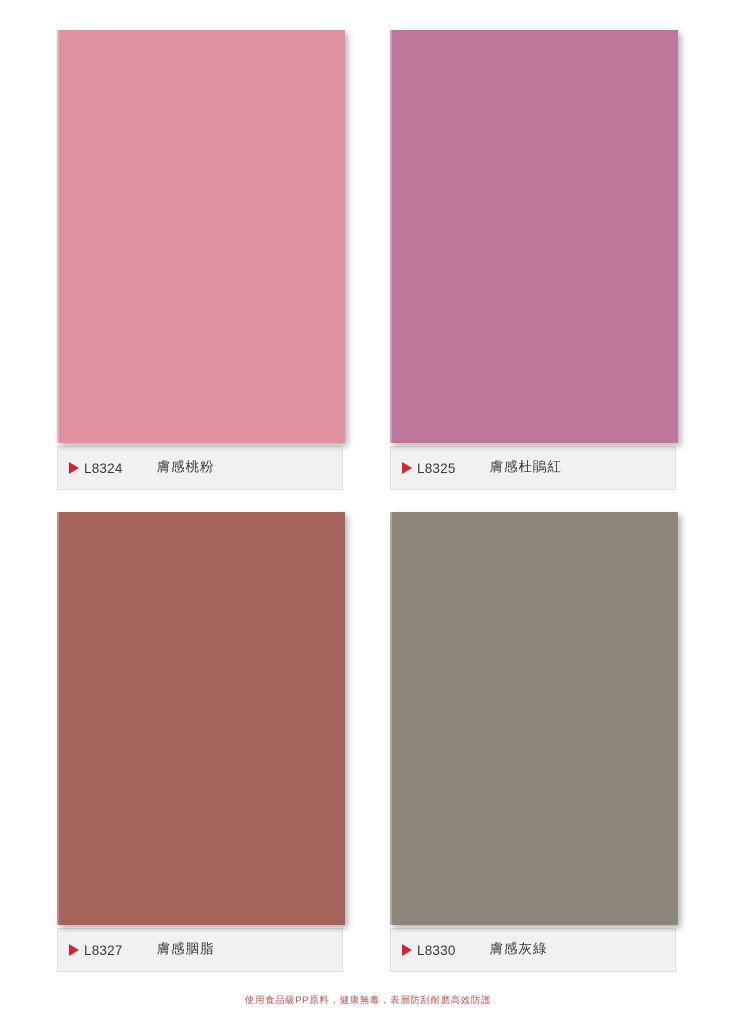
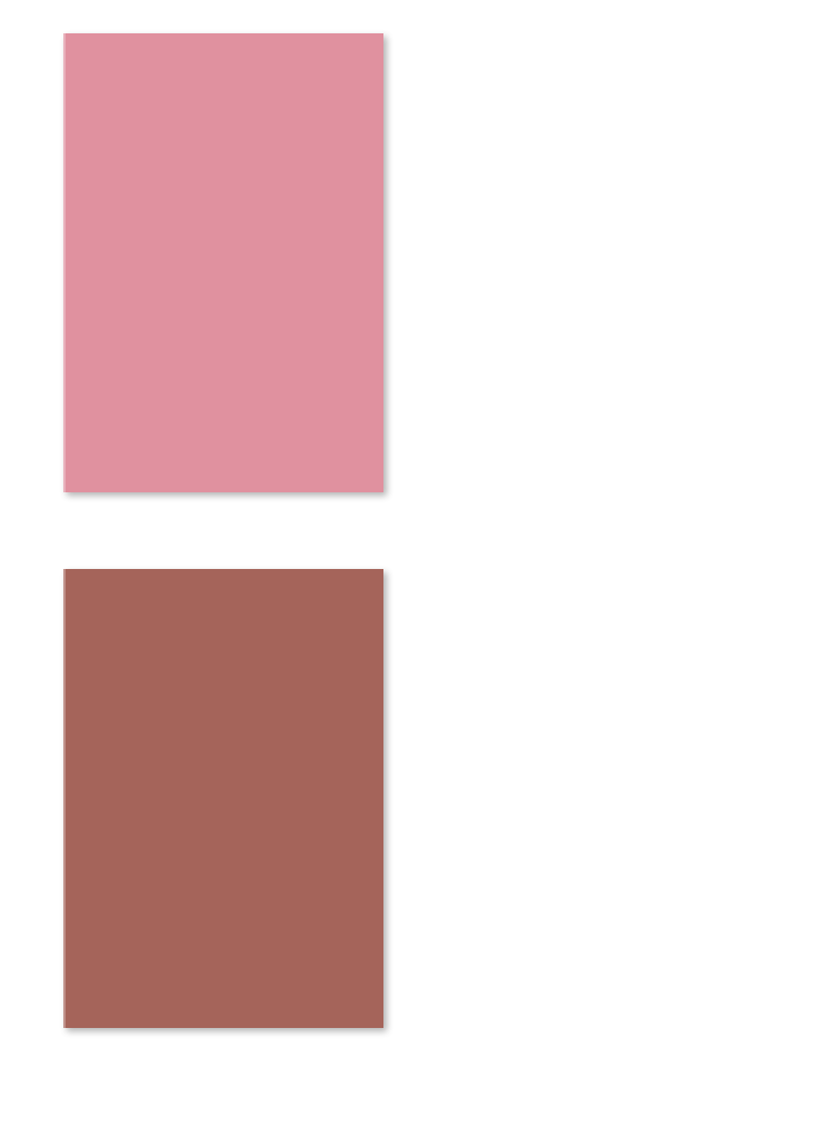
- L8324
- 膚感桃粉
- L8325
- 膚感杜鵑紅
- L8327
- 膚感胭脂
- L8330
- 膚感灰綠
- 使用食品級PP原料，健康無毒，表層防刮耐磨高效防護
